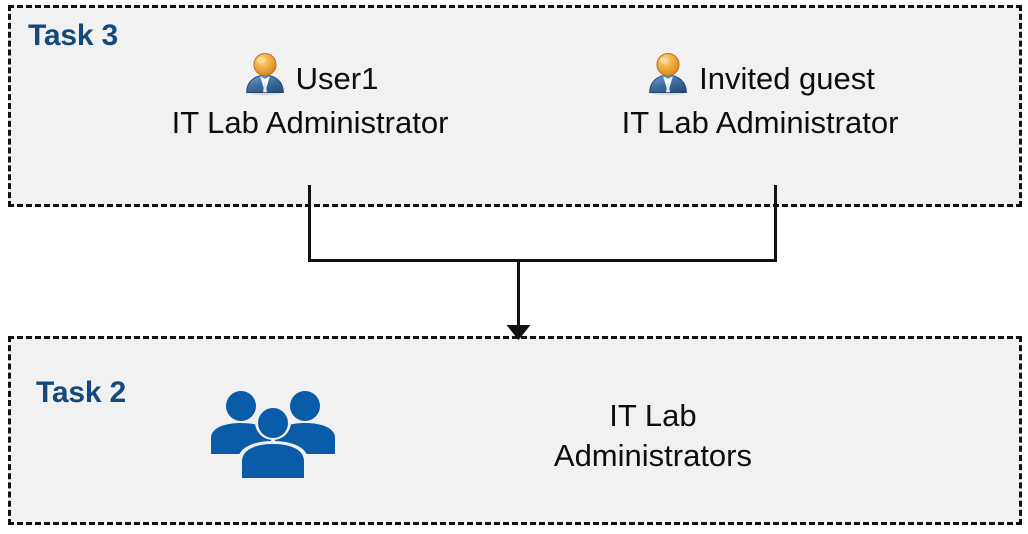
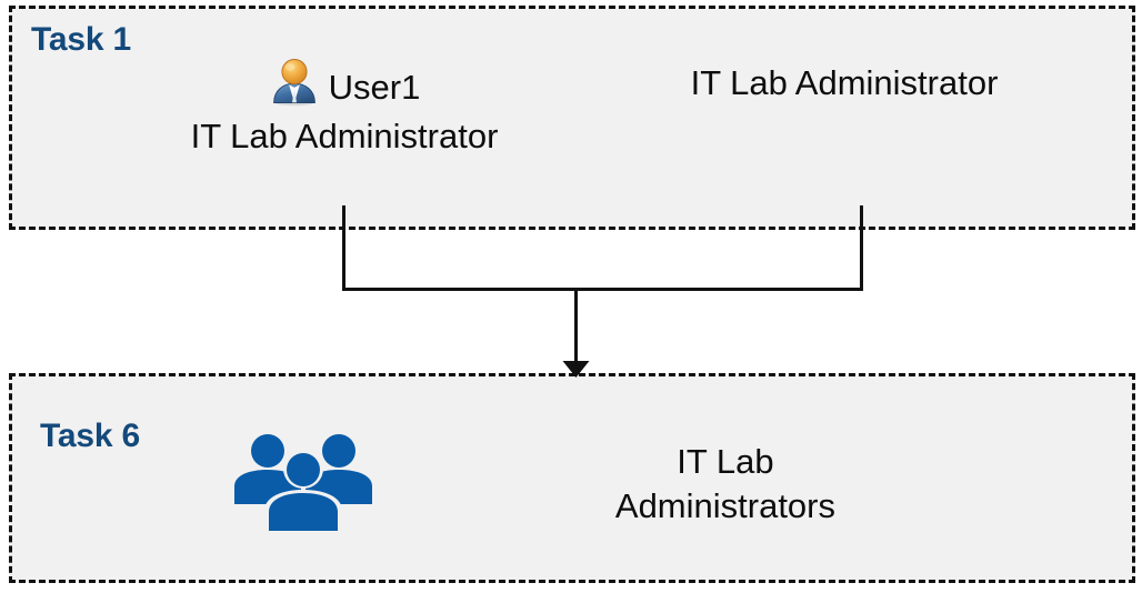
- Task 3
+ Task 1
  User1
  IT Lab Administrator
- Invited guest
  IT Lab Administrator
- Task 2
+ Task 6
  IT Lab
  Administrators
